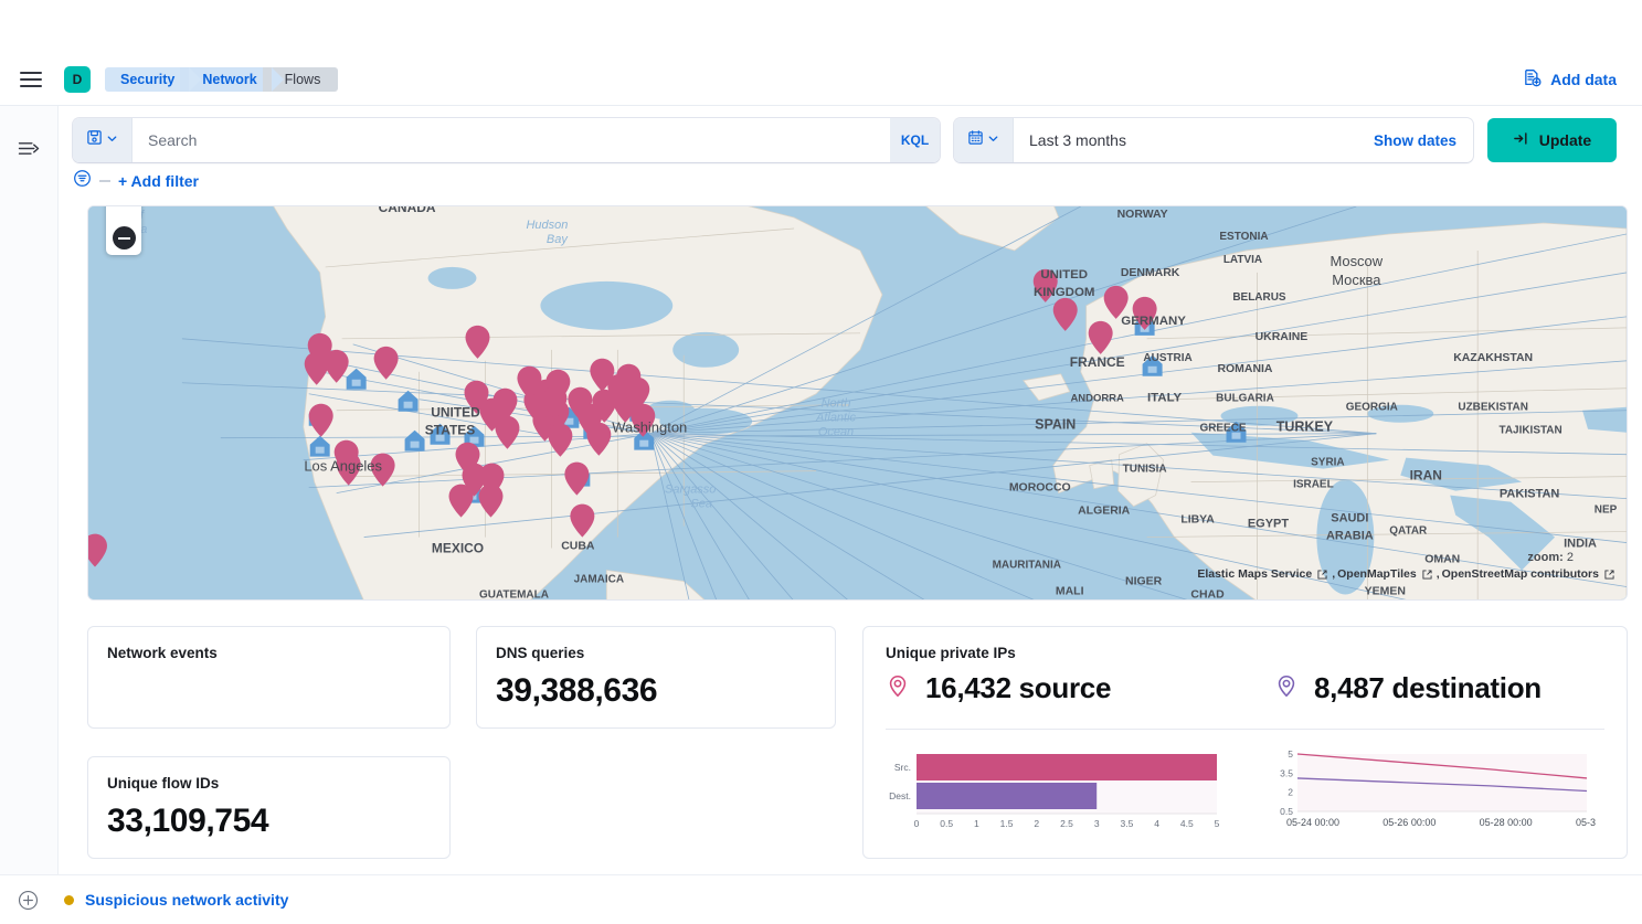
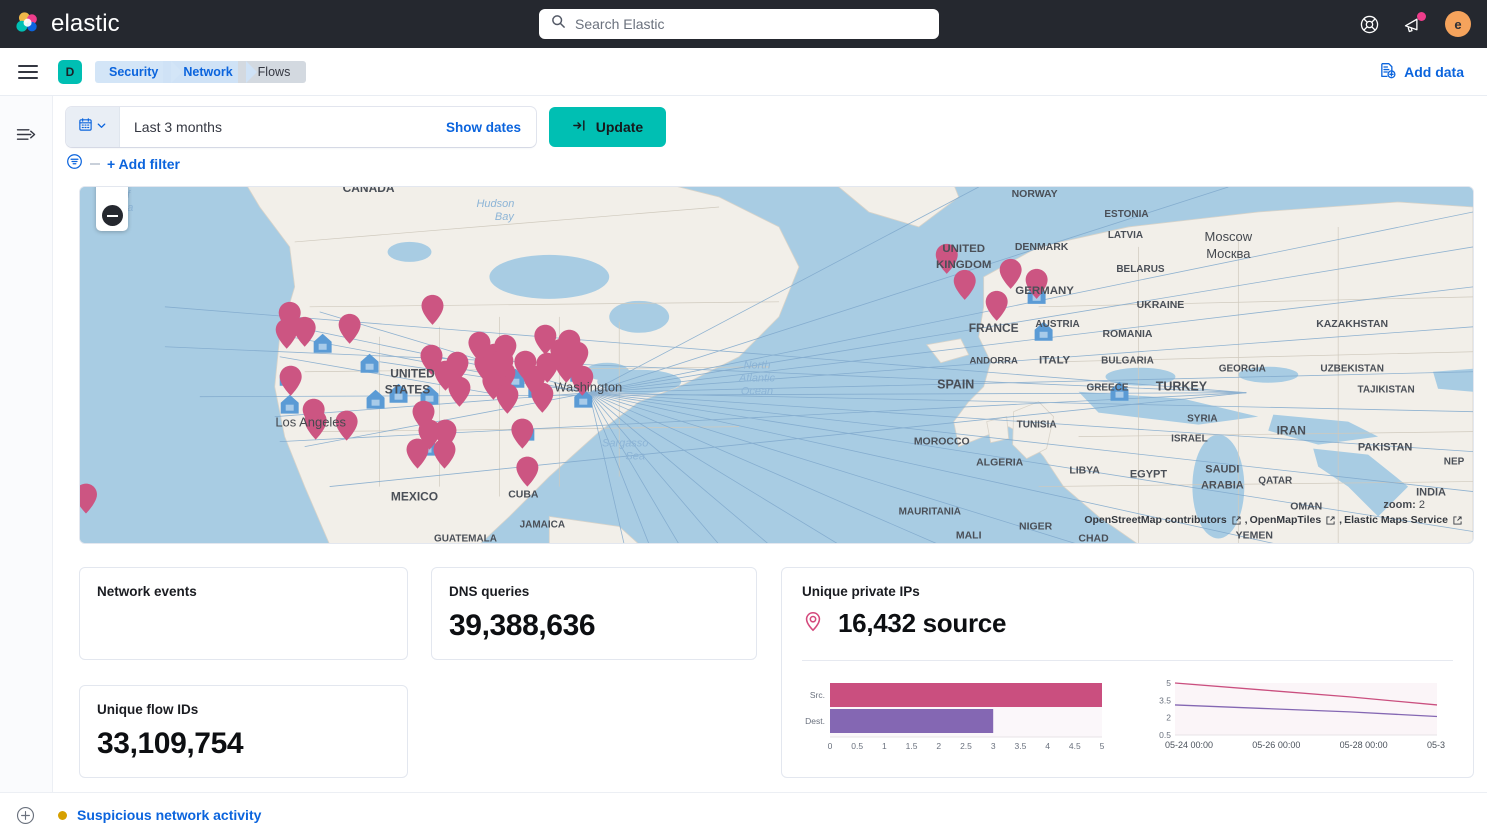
+ elastic
+ Search Elastic
+ e
  D
  Security
  Network
  Flows
  Add data
- Search
- KQL
  Last 3 months
  Show dates
  Update
  + Add filter
  CANADA
  Hudson
  Bay
  NORWAY
  ESTONIA
  LATVIA
  Moscow
  Москва
  UNITED
  KINGDOM
  DENMARK
  BELARUS
  GERMANY
  UKRAINE
  FRANCE
  AUSTRIA
  ROMANIA
  KAZAKHSTAN
  ANDORRA
  ITALY
  BULGARIA
  GEORGIA
  UZBEKISTAN
  SPAIN
  GREECE
  TURKEY
  TAJIKISTAN
  SYRIA
  TUNISIA
  IRAN
  ISRAEL
  MOROCCO
  PAKISTAN
  ALGERIA
  LIBYA
  EGYPT
  SAUDI
  ARABIA
  QATAR
  NEP
  INDIA
  OMAN
  MAURITANIA
  NIGER
  CHAD
  MALI
  YEMEN
  UNITED
  STATES
  Washington
  Los Angeles
  North
  Atlantic
  Ocean
  Sargasso
  Sea
  MEXICO
  CUBA
  JAMAICA
  GUATEMALA
  zoom: 2
- Elastic Maps Service
+ OpenStreetMap contributors
  ,
  OpenMapTiles
  ,
- OpenStreetMap contributors
+ Elastic Maps Service
  Network events
  DNS queries
  39,388,636
  Unique flow IDs
  33,109,754
  Unique private IPs
  16,432 source
- 8,487 destination
  Src.
  Dest.
  0
  0.5
  1
  1.5
  2
  2.5
  3
  3.5
  4
  4.5
  5
  0.5
  2
  3.5
  5
  05-24 00:00
  05-26 00:00
  05-28 00:00
  Suspicious network activity
